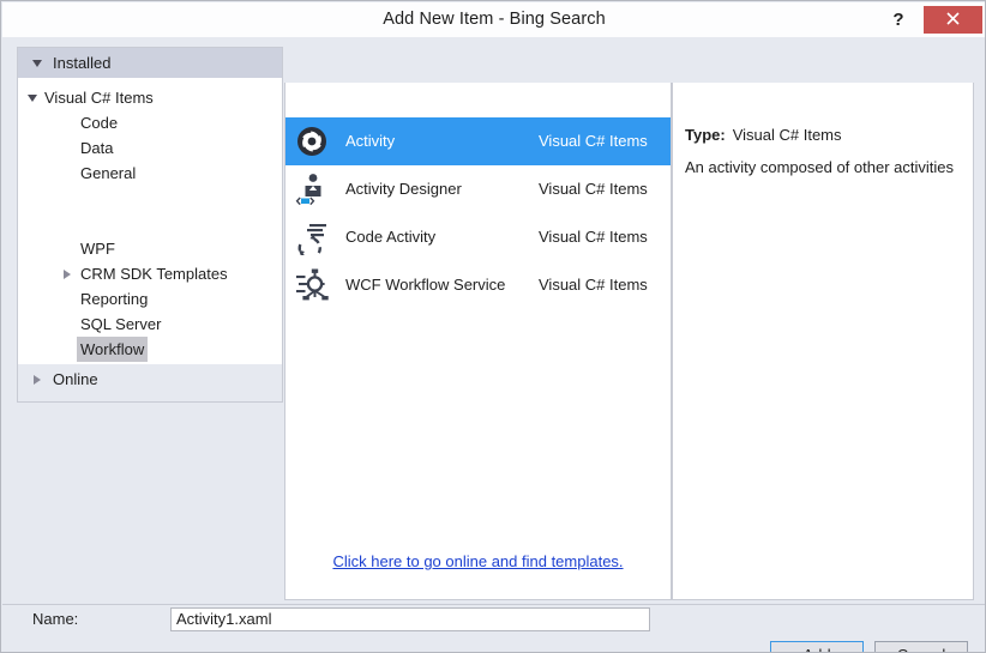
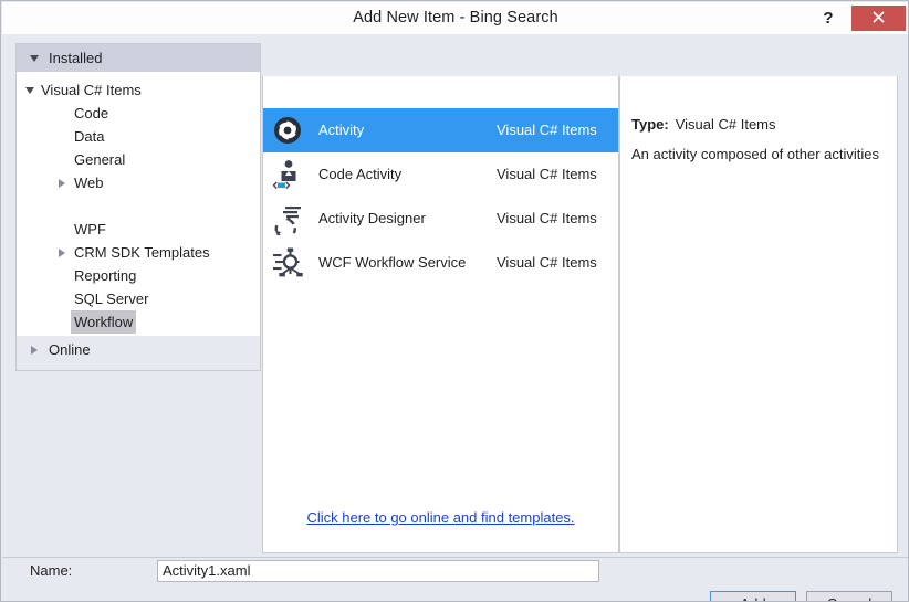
  Add New Item - Bing Search
  ?
  Installed
  Visual C# Items
  Code
  Data
  General
+ Web
  WPF
  CRM SDK Templates
  Reporting
  SQL Server
  Workflow
  Online
  Activity
  Visual C# Items
- Activity Designer
+ Code Activity
  Visual C# Items
- Code Activity
+ Activity Designer
  Visual C# Items
  WCF Workflow Service
  Visual C# Items
  Click here to go online and find templates.
  Type: Visual C# Items
  An activity composed of other activities
  Name:
  Activity1.xaml
